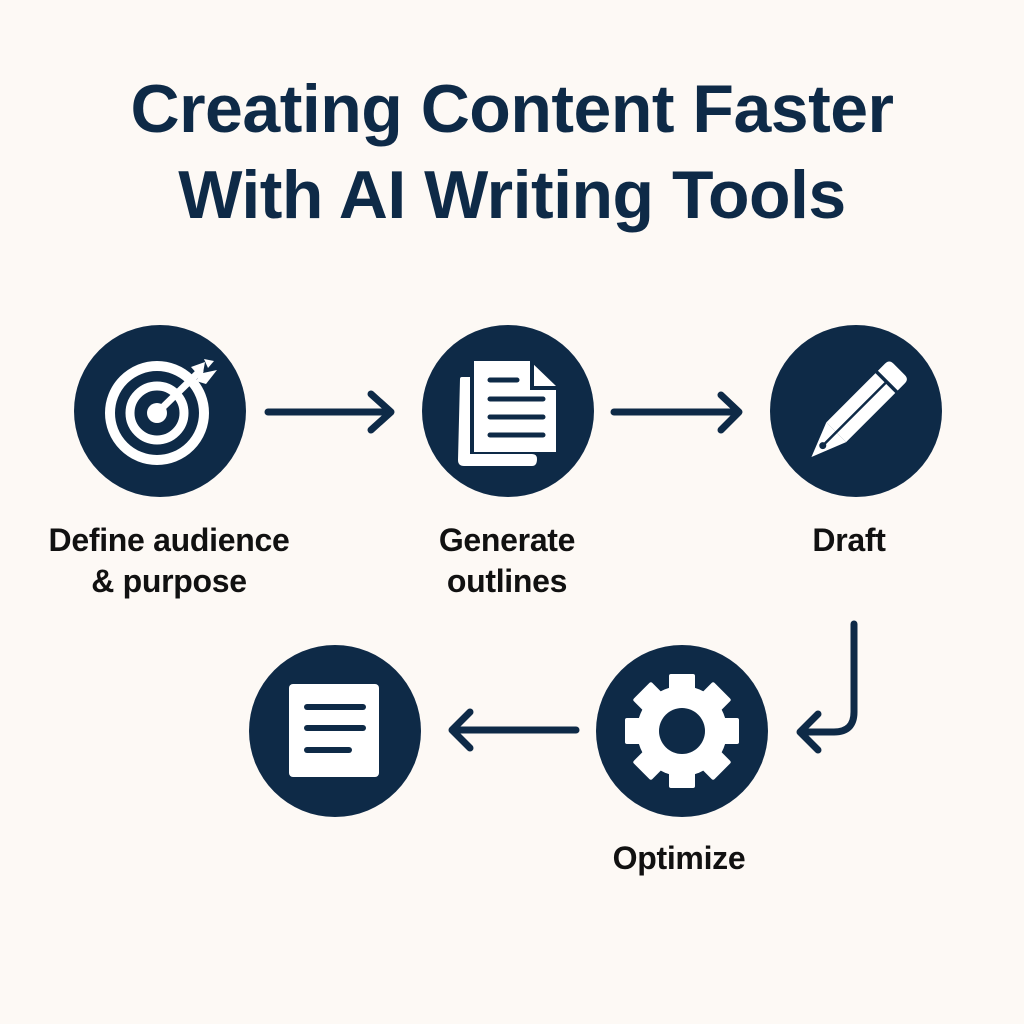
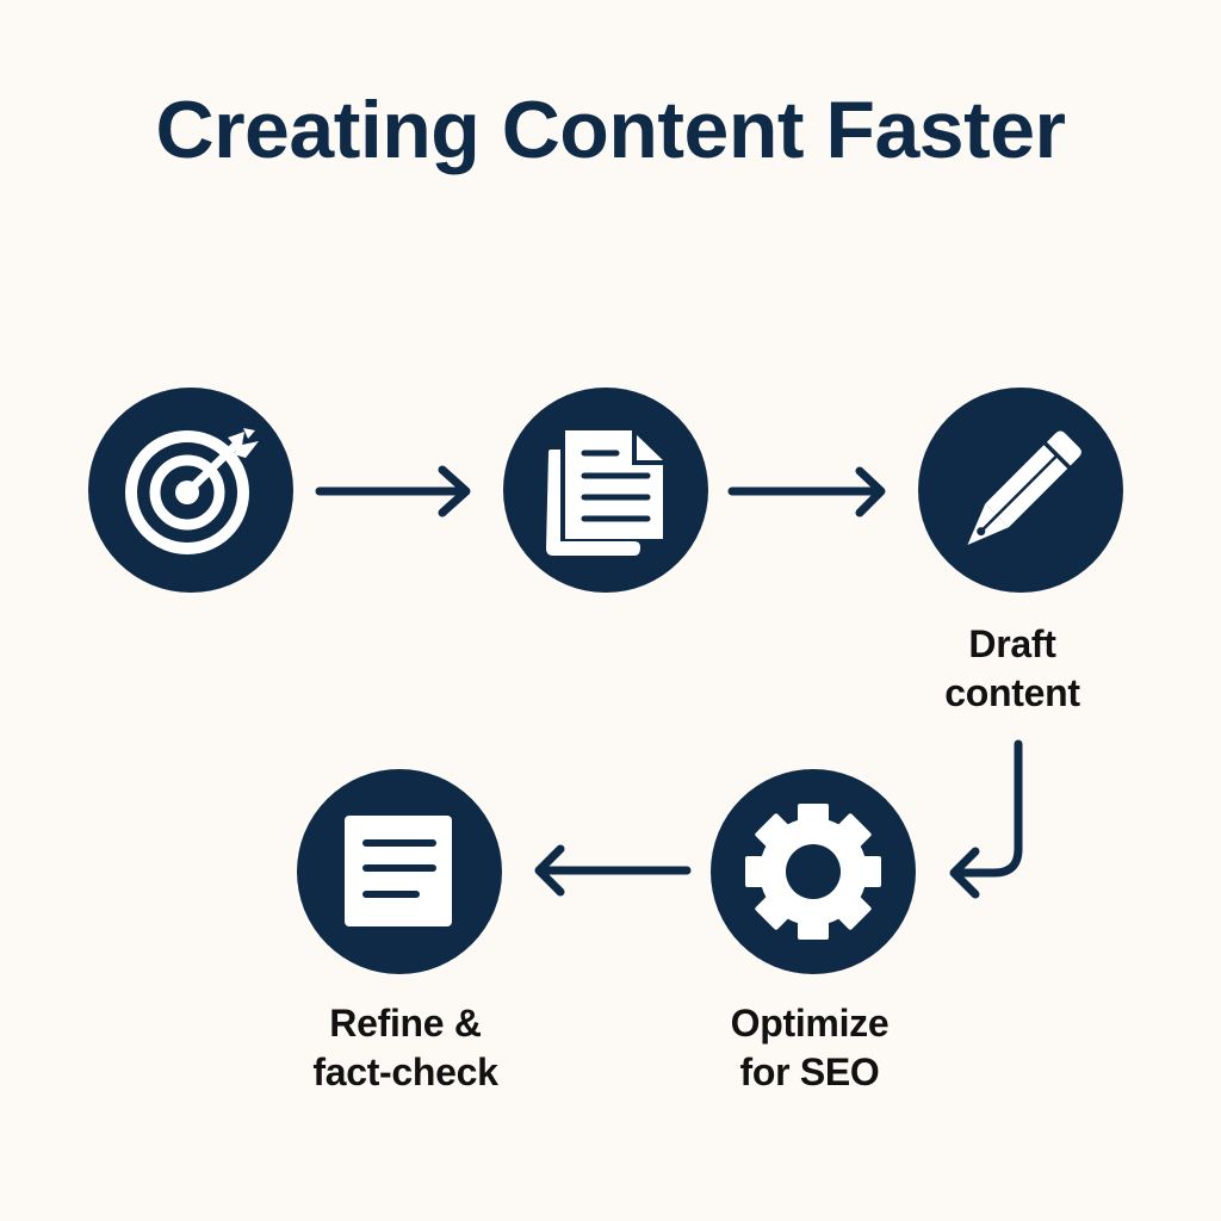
  Creating Content Faster
- With AI Writing Tools
- Define audience
- & purpose
- Generate
- outlines
  Draft
+ content
  Optimize
+ for SEO
+ Refine &
+ fact-check
